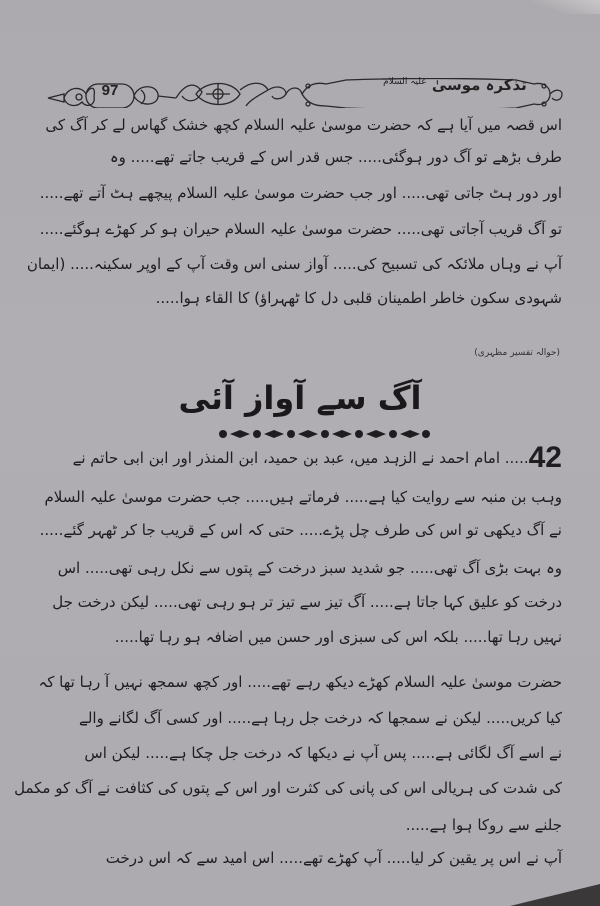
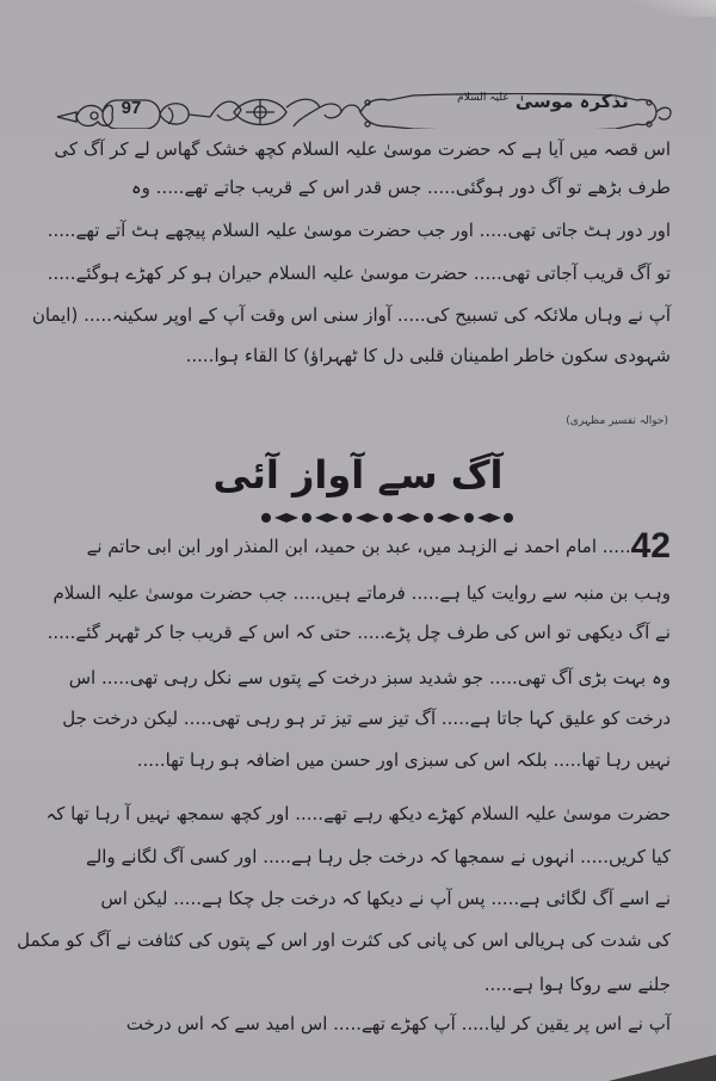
  97
  تذکرہ موسیٰ علیہ السلام
  اس قصہ میں آیا ہے کہ حضرت موسیٰ علیہ السلام کچھ خشک گھاس لے کر آگ کی
  طرف بڑھے تو آگ دور ہوگئی..... جس قدر اس کے قریب جاتے تھے..... وہ
  اور دور ہٹ جاتی تھی..... اور جب حضرت موسیٰ علیہ السلام پیچھے ہٹ آتے تھے.....
  تو آگ قریب آجاتی تھی..... حضرت موسیٰ علیہ السلام حیران ہو کر کھڑے ہوگئے.....
  آپ نے وہاں ملائکہ کی تسبیح کی..... آواز سنی اس وقت آپ کے اوپر سکینہ..... (ایمان
  شہودی سکون خاطر اطمینان قلبی دل کا ٹھہراؤ) کا القاء ہوا.....
  (حوالہ تفسیر مظہری)
  آگ سے آواز آئی
  42..... امام احمد نے الزہد میں، عبد بن حمید، ابن المنذر اور ابن ابی حاتم نے
  وہب بن منبہ سے روایت کیا ہے..... فرماتے ہیں..... جب حضرت موسیٰ علیہ السلام
  نے آگ دیکھی تو اس کی طرف چل پڑے..... حتی کہ اس کے قریب جا کر ٹھہر گئے.....
  وہ بہت بڑی آگ تھی..... جو شدید سبز درخت کے پتوں سے نکل رہی تھی..... اس
  درخت کو علیق کہا جاتا ہے..... آگ تیز سے تیز تر ہو رہی تھی..... لیکن درخت جل
  نہیں رہا تھا..... بلکہ اس کی سبزی اور حسن میں اضافہ ہو رہا تھا.....
  حضرت موسیٰ علیہ السلام کھڑے دیکھ رہے تھے..... اور کچھ سمجھ نہیں آ رہا تھا کہ
- کیا کریں..... لیکن نے سمجھا کہ درخت جل رہا ہے..... اور کسی آگ لگانے والے
+ کیا کریں..... انہوں نے سمجھا کہ درخت جل رہا ہے..... اور کسی آگ لگانے والے
  نے اسے آگ لگائی ہے..... پس آپ نے دیکھا کہ درخت جل چکا ہے..... لیکن اس
  کی شدت کی ہریالی اس کی پانی کی کثرت اور اس کے پتوں کی کثافت نے آگ کو مکمل
  جلنے سے روکا ہوا ہے.....
  آپ نے اس پر یقین کر لیا..... آپ کھڑے تھے..... اس امید سے کہ اس درخت
